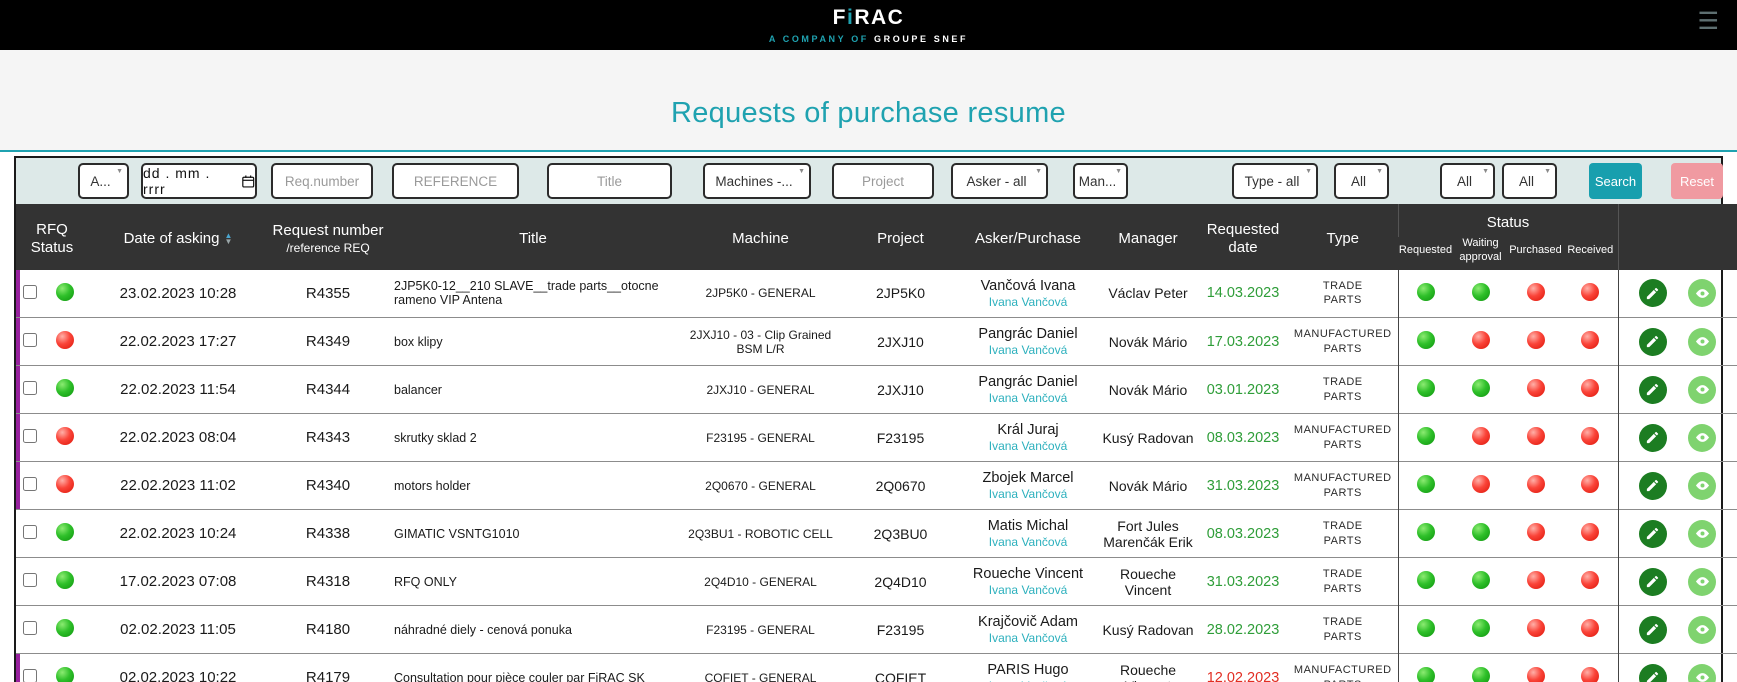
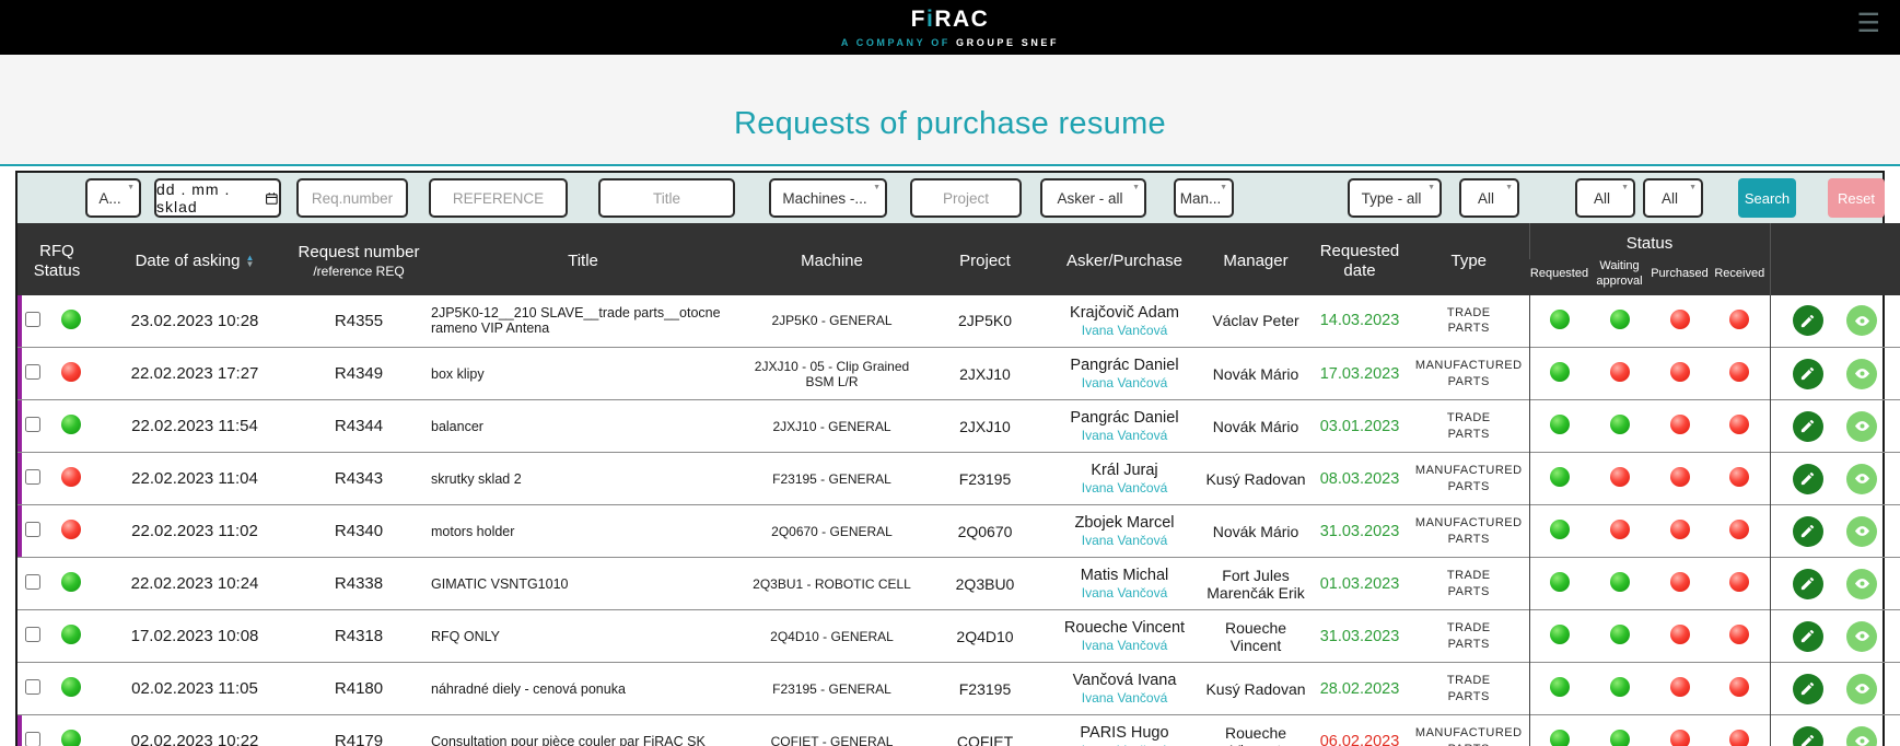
  FiRAC
  A COMPANY OF GROUPE SNEF
  ☰
  Requests of purchase resume
  A...
- dd . mm . rrrr
+ dd . mm . sklad
  Req.number
  REFERENCE
  Title
  Machines -...
  Project
  Asker - all
  Man...
  Type - all
  All
  All
  All
  Search
  Reset
  RFQStatus	Date of asking ▲▼	Request number/reference REQ	Title	Machine	Project	Asker/Purchase	Manager	Requesteddate	Type	Status
  Requested	Waiting approval	Purchased	Received
- 		23.02.2023 10:28	R4355	2JP5K0-12__210 SLAVE__trade parts__otocne rameno VIP Antena	2JP5K0 - GENERAL	2JP5K0	Vančová Ivana Ivana Vančová	Václav Peter	14.03.2023	TRADE PARTS
+ 		23.02.2023 10:28	R4355	2JP5K0-12__210 SLAVE__trade parts__otocne rameno VIP Antena	2JP5K0 - GENERAL	2JP5K0	Krajčovič Adam Ivana Vančová	Václav Peter	14.03.2023	TRADE PARTS
- 		22.02.2023 17:27	R4349	box klipy	2JXJ10 - 03 - Clip Grained BSM L/R	2JXJ10	Pangrác Daniel Ivana Vančová	Novák Mário	17.03.2023	MANUFACTURED PARTS
+ 		22.02.2023 17:27	R4349	box klipy	2JXJ10 - 05 - Clip Grained BSM L/R	2JXJ10	Pangrác Daniel Ivana Vančová	Novák Mário	17.03.2023	MANUFACTURED PARTS
  		22.02.2023 11:54	R4344	balancer	2JXJ10 - GENERAL	2JXJ10	Pangrác Daniel Ivana Vančová	Novák Mário	03.01.2023	TRADE PARTS
- 		22.02.2023 08:04	R4343	skrutky sklad 2	F23195 - GENERAL	F23195	Král Juraj Ivana Vančová	Kusý Radovan	08.03.2023	MANUFACTURED PARTS
+ 		22.02.2023 11:04	R4343	skrutky sklad 2	F23195 - GENERAL	F23195	Král Juraj Ivana Vančová	Kusý Radovan	08.03.2023	MANUFACTURED PARTS
  		22.02.2023 11:02	R4340	motors holder	2Q0670 - GENERAL	2Q0670	Zbojek Marcel Ivana Vančová	Novák Mário	31.03.2023	MANUFACTURED PARTS
- 		22.02.2023 10:24	R4338	GIMATIC VSNTG1010	2Q3BU1 - ROBOTIC CELL	2Q3BU0	Matis Michal Ivana Vančová	Fort Jules Marenčák Erik	08.03.2023	TRADE PARTS
+ 		22.02.2023 10:24	R4338	GIMATIC VSNTG1010	2Q3BU1 - ROBOTIC CELL	2Q3BU0	Matis Michal Ivana Vančová	Fort Jules Marenčák Erik	01.03.2023	TRADE PARTS
- 		17.02.2023 07:08	R4318	RFQ ONLY	2Q4D10 - GENERAL	2Q4D10	Roueche Vincent Ivana Vančová	Roueche Vincent	31.03.2023	TRADE PARTS
+ 		17.02.2023 10:08	R4318	RFQ ONLY	2Q4D10 - GENERAL	2Q4D10	Roueche Vincent Ivana Vančová	Roueche Vincent	31.03.2023	TRADE PARTS
- 		02.02.2023 11:05	R4180	náhradné diely - cenová ponuka	F23195 - GENERAL	F23195	Krajčovič Adam Ivana Vančová	Kusý Radovan	28.02.2023	TRADE PARTS
+ 		02.02.2023 11:05	R4180	náhradné diely - cenová ponuka	F23195 - GENERAL	F23195	Vančová Ivana Ivana Vančová	Kusý Radovan	28.02.2023	TRADE PARTS
- 		02.02.2023 10:22	R4179	Consultation pour pièce couler par FiRAC SK	COFIET - GENERAL	COFIET	PARIS Hugo	Roueche	12.02.2023	MANUFACTURED
+ 		02.02.2023 10:22	R4179	Consultation pour pièce couler par FiRAC SK	COFIET - GENERAL	COFIET	PARIS Hugo	Roueche	06.02.2023	MANUFACTURED
